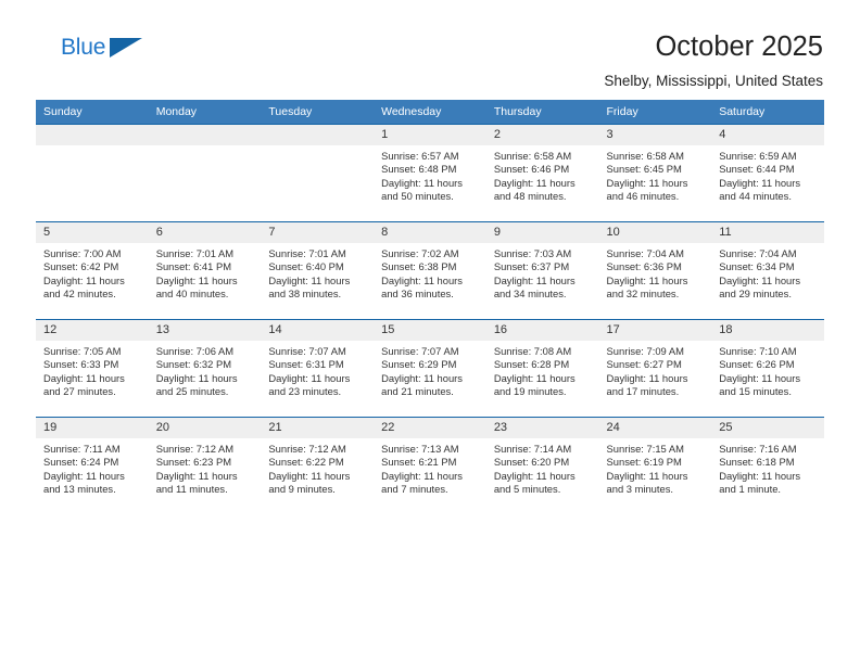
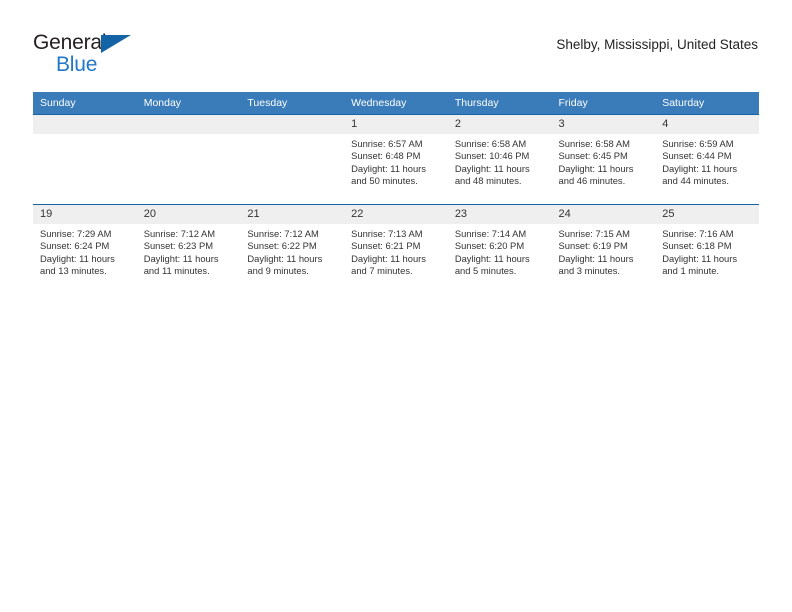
+ General
  Blue
- October 2025
  Shelby, Mississippi, United States
  Sunday	Monday	Tuesday	Wednesday	Thursday	Friday	Saturday
- 			1 Sunrise: 6:57 AM Sunset: 6:48 PM Daylight: 11 hours and 50 minutes.	2 Sunrise: 6:58 AM Sunset: 6:46 PM Daylight: 11 hours and 48 minutes.	3 Sunrise: 6:58 AM Sunset: 6:45 PM Daylight: 11 hours and 46 minutes.	4 Sunrise: 6:59 AM Sunset: 6:44 PM Daylight: 11 hours and 44 minutes.
+ 			1 Sunrise: 6:57 AM Sunset: 6:48 PM Daylight: 11 hours and 50 minutes.	2 Sunrise: 6:58 AM Sunset: 10:46 PM Daylight: 11 hours and 48 minutes.	3 Sunrise: 6:58 AM Sunset: 6:45 PM Daylight: 11 hours and 46 minutes.	4 Sunrise: 6:59 AM Sunset: 6:44 PM Daylight: 11 hours and 44 minutes.
- 5 Sunrise: 7:00 AM Sunset: 6:42 PM Daylight: 11 hours and 42 minutes.	6 Sunrise: 7:01 AM Sunset: 6:41 PM Daylight: 11 hours and 40 minutes.	7 Sunrise: 7:01 AM Sunset: 6:40 PM Daylight: 11 hours and 38 minutes.	8 Sunrise: 7:02 AM Sunset: 6:38 PM Daylight: 11 hours and 36 minutes.	9 Sunrise: 7:03 AM Sunset: 6:37 PM Daylight: 11 hours and 34 minutes.	10 Sunrise: 7:04 AM Sunset: 6:36 PM Daylight: 11 hours and 32 minutes.	11 Sunrise: 7:04 AM Sunset: 6:34 PM Daylight: 11 hours and 29 minutes.
- 12 Sunrise: 7:05 AM Sunset: 6:33 PM Daylight: 11 hours and 27 minutes.	13 Sunrise: 7:06 AM Sunset: 6:32 PM Daylight: 11 hours and 25 minutes.	14 Sunrise: 7:07 AM Sunset: 6:31 PM Daylight: 11 hours and 23 minutes.	15 Sunrise: 7:07 AM Sunset: 6:29 PM Daylight: 11 hours and 21 minutes.	16 Sunrise: 7:08 AM Sunset: 6:28 PM Daylight: 11 hours and 19 minutes.	17 Sunrise: 7:09 AM Sunset: 6:27 PM Daylight: 11 hours and 17 minutes.	18 Sunrise: 7:10 AM Sunset: 6:26 PM Daylight: 11 hours and 15 minutes.
- 19 Sunrise: 7:11 AM Sunset: 6:24 PM Daylight: 11 hours and 13 minutes.	20 Sunrise: 7:12 AM Sunset: 6:23 PM Daylight: 11 hours and 11 minutes.	21 Sunrise: 7:12 AM Sunset: 6:22 PM Daylight: 11 hours and 9 minutes.	22 Sunrise: 7:13 AM Sunset: 6:21 PM Daylight: 11 hours and 7 minutes.	23 Sunrise: 7:14 AM Sunset: 6:20 PM Daylight: 11 hours and 5 minutes.	24 Sunrise: 7:15 AM Sunset: 6:19 PM Daylight: 11 hours and 3 minutes.	25 Sunrise: 7:16 AM Sunset: 6:18 PM Daylight: 11 hours and 1 minute.
+ 19 Sunrise: 7:29 AM Sunset: 6:24 PM Daylight: 11 hours and 13 minutes.	20 Sunrise: 7:12 AM Sunset: 6:23 PM Daylight: 11 hours and 11 minutes.	21 Sunrise: 7:12 AM Sunset: 6:22 PM Daylight: 11 hours and 9 minutes.	22 Sunrise: 7:13 AM Sunset: 6:21 PM Daylight: 11 hours and 7 minutes.	23 Sunrise: 7:14 AM Sunset: 6:20 PM Daylight: 11 hours and 5 minutes.	24 Sunrise: 7:15 AM Sunset: 6:19 PM Daylight: 11 hours and 3 minutes.	25 Sunrise: 7:16 AM Sunset: 6:18 PM Daylight: 11 hours and 1 minute.
